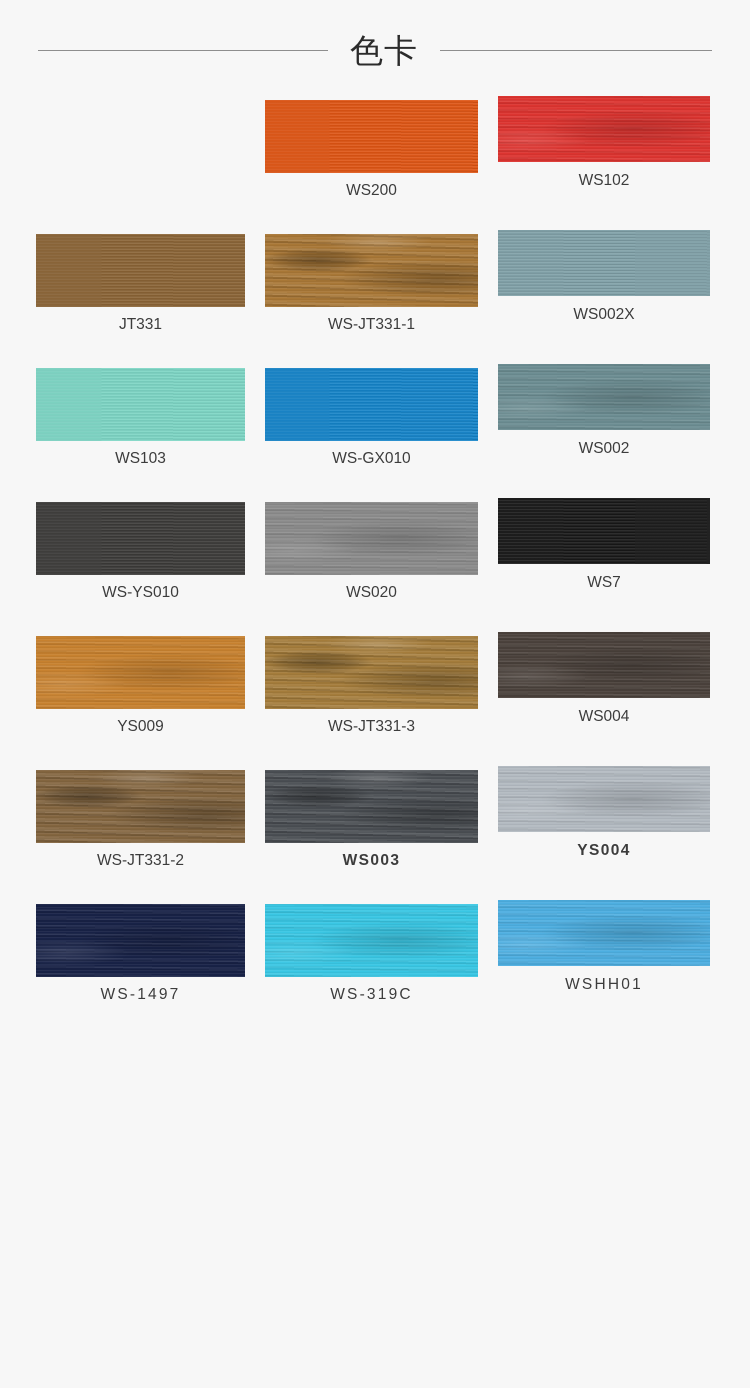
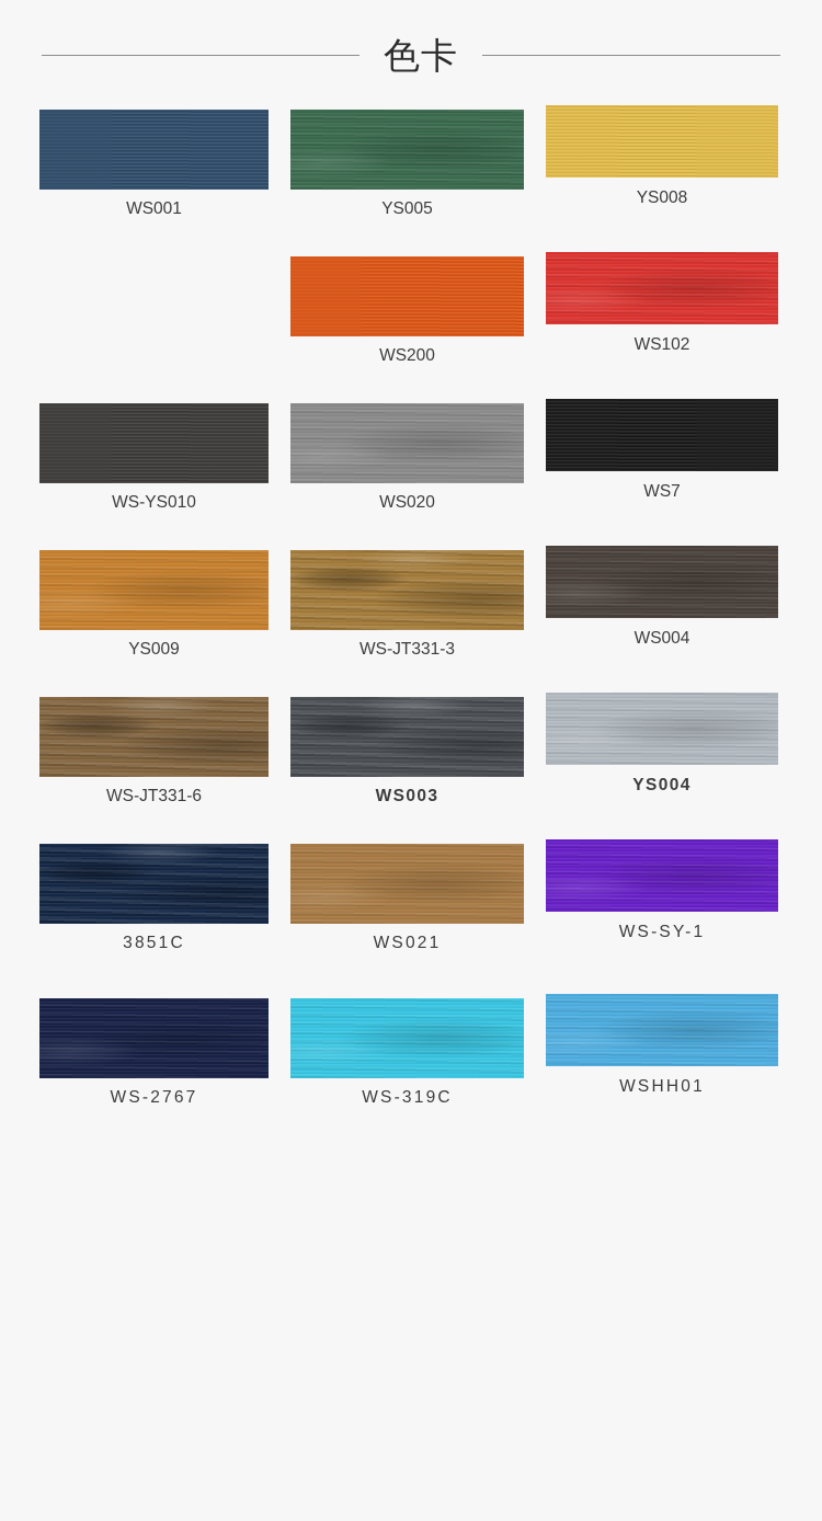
  色卡
+ WS001
+ YS005
+ YS008
  WS200
  WS102
- JT331
- WS-JT331-1
- WS002X
- WS103
- WS-GX010
- WS002
  WS-YS010
  WS020
  WS7
  YS009
  WS-JT331-3
  WS004
- WS-JT331-2
+ WS-JT331-6
  WS003
  YS004
+ 3851C
+ WS021
+ WS-SY-1
- WS-1497
+ WS-2767
  WS-319C
  WSHH01
